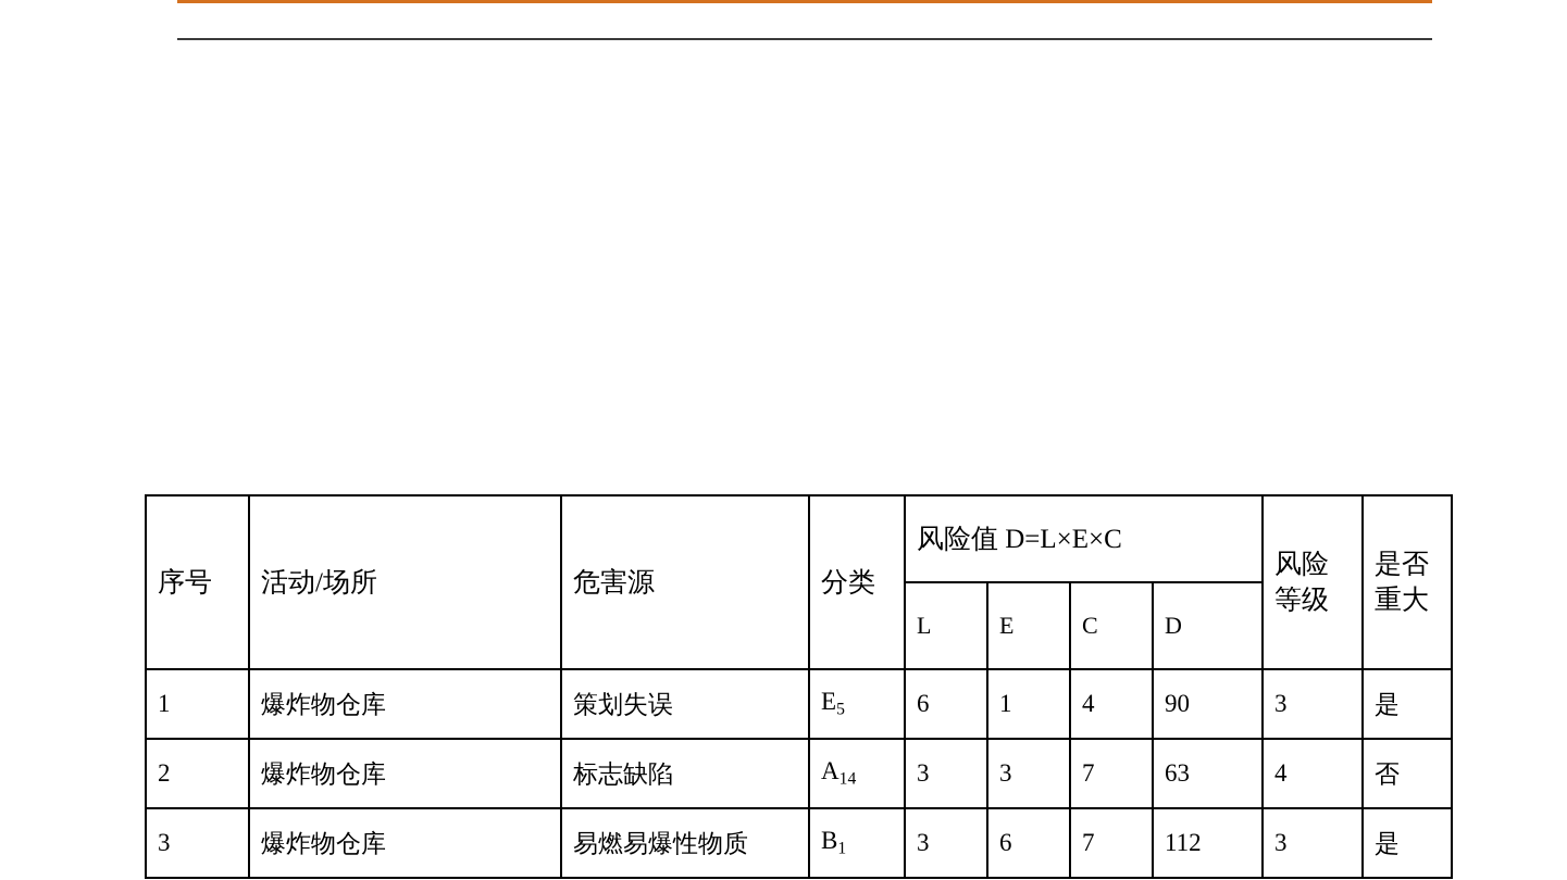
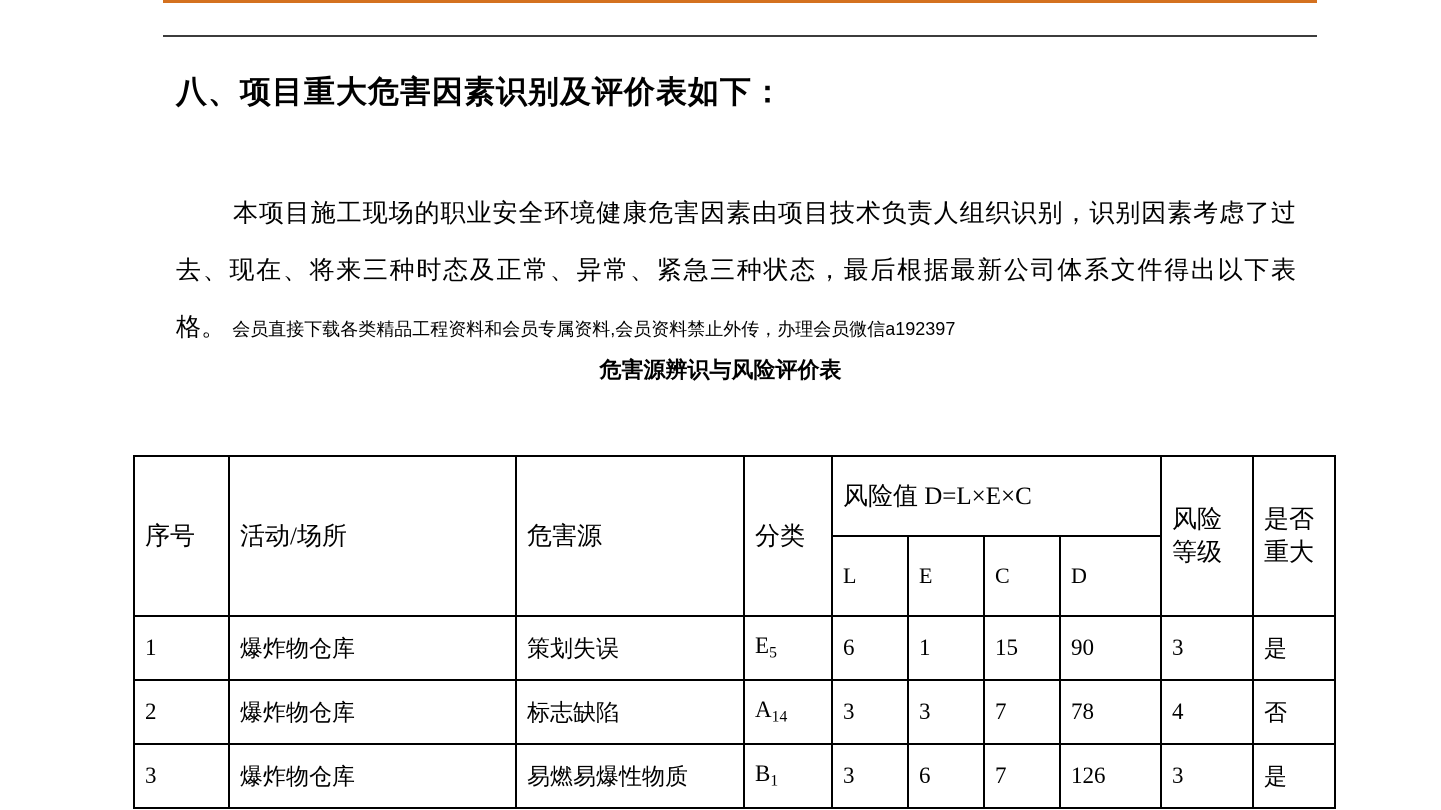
+ 八、项目重大危害因素识别及评价表如下：
+ 本项目施工现场的职业安全环境健康危害因素由项目技术负责人组织识别，识别因素考虑了过去、现在、将来三种时态及正常、异常、紧急三种状态，最后根据最新公司体系文件得出以下表格。 会员直接下载各类精品工程资料和会员专属资料,会员资料禁止外传，办理会员微信a192397
+ 危害源辨识与风险评价表
  序号	活动/场所	危害源	分类	风险值 D=L×E×C	风险等级	是否重大
  L	E	C	D
- 1	爆炸物仓库	策划失误	E5	6	1	4	90	3	是
+ 1	爆炸物仓库	策划失误	E5	6	1	15	90	3	是
- 2	爆炸物仓库	标志缺陷	A14	3	3	7	63	4	否
+ 2	爆炸物仓库	标志缺陷	A14	3	3	7	78	4	否
- 3	爆炸物仓库	易燃易爆性物质	B1	3	6	7	112	3	是
+ 3	爆炸物仓库	易燃易爆性物质	B1	3	6	7	126	3	是
